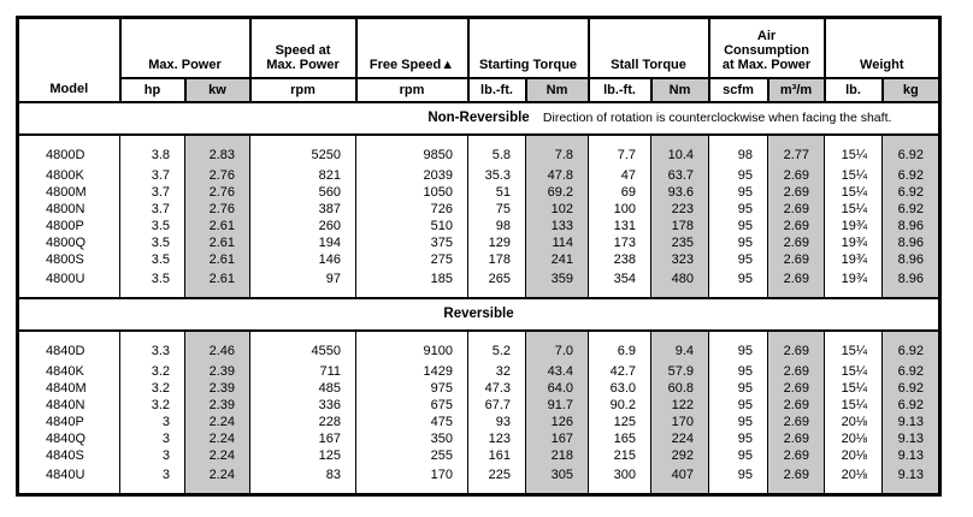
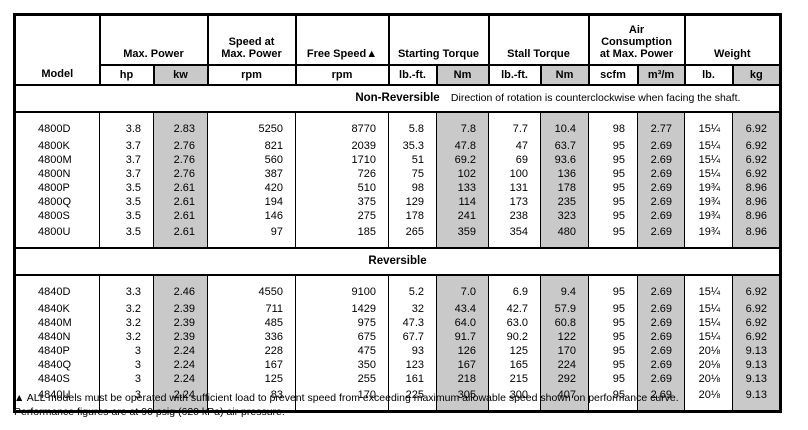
  Model	Max. Power	Speed at Max. Power	Free Speed▲	Starting Torque	Stall Torque	Air Consumption at Max. Power	Weight
  hp	kw	rpm	rpm	lb.-ft.	Nm	lb.-ft.	Nm	scfm	m³/m	lb.	kg
  Non-Reversible Direction of rotation is counterclockwise when facing the shaft.
- 4800D	3.8	2.83	5250	9850	5.8	7.8	7.7	10.4	98	2.77	15¼	6.92
+ 4800D	3.8	2.83	5250	8770	5.8	7.8	7.7	10.4	98	2.77	15¼	6.92
  4800K	3.7	2.76	821	2039	35.3	47.8	47	63.7	95	2.69	15¼	6.92
- 4800M	3.7	2.76	560	1050	51	69.2	69	93.6	95	2.69	15¼	6.92
+ 4800M	3.7	2.76	560	1710	51	69.2	69	93.6	95	2.69	15¼	6.92
- 4800N	3.7	2.76	387	726	75	102	100	223	95	2.69	15¼	6.92
+ 4800N	3.7	2.76	387	726	75	102	100	136	95	2.69	15¼	6.92
- 4800P	3.5	2.61	260	510	98	133	131	178	95	2.69	19¾	8.96
+ 4800P	3.5	2.61	420	510	98	133	131	178	95	2.69	19¾	8.96
  4800Q	3.5	2.61	194	375	129	114	173	235	95	2.69	19¾	8.96
  4800S	3.5	2.61	146	275	178	241	238	323	95	2.69	19¾	8.96
  4800U	3.5	2.61	97	185	265	359	354	480	95	2.69	19¾	8.96
  Reversible
  4840D	3.3	2.46	4550	9100	5.2	7.0	6.9	9.4	95	2.69	15¼	6.92
  4840K	3.2	2.39	711	1429	32	43.4	42.7	57.9	95	2.69	15¼	6.92
  4840M	3.2	2.39	485	975	47.3	64.0	63.0	60.8	95	2.69	15¼	6.92
  4840N	3.2	2.39	336	675	67.7	91.7	90.2	122	95	2.69	15¼	6.92
  4840P	3	2.24	228	475	93	126	125	170	95	2.69	20⅛	9.13
  4840Q	3	2.24	167	350	123	167	165	224	95	2.69	20⅛	9.13
  4840S	3	2.24	125	255	161	218	215	292	95	2.69	20⅛	9.13
  4840U	3	2.24	83	170	225	305	300	407	95	2.69	20⅛	9.13
+ ▲ ALL models must be operated with sufficient load to prevent speed from exceeding maximum allowable speed shown on performance curve.
+ Performance figures are at 90 psig (620 kPa) air pressure.
